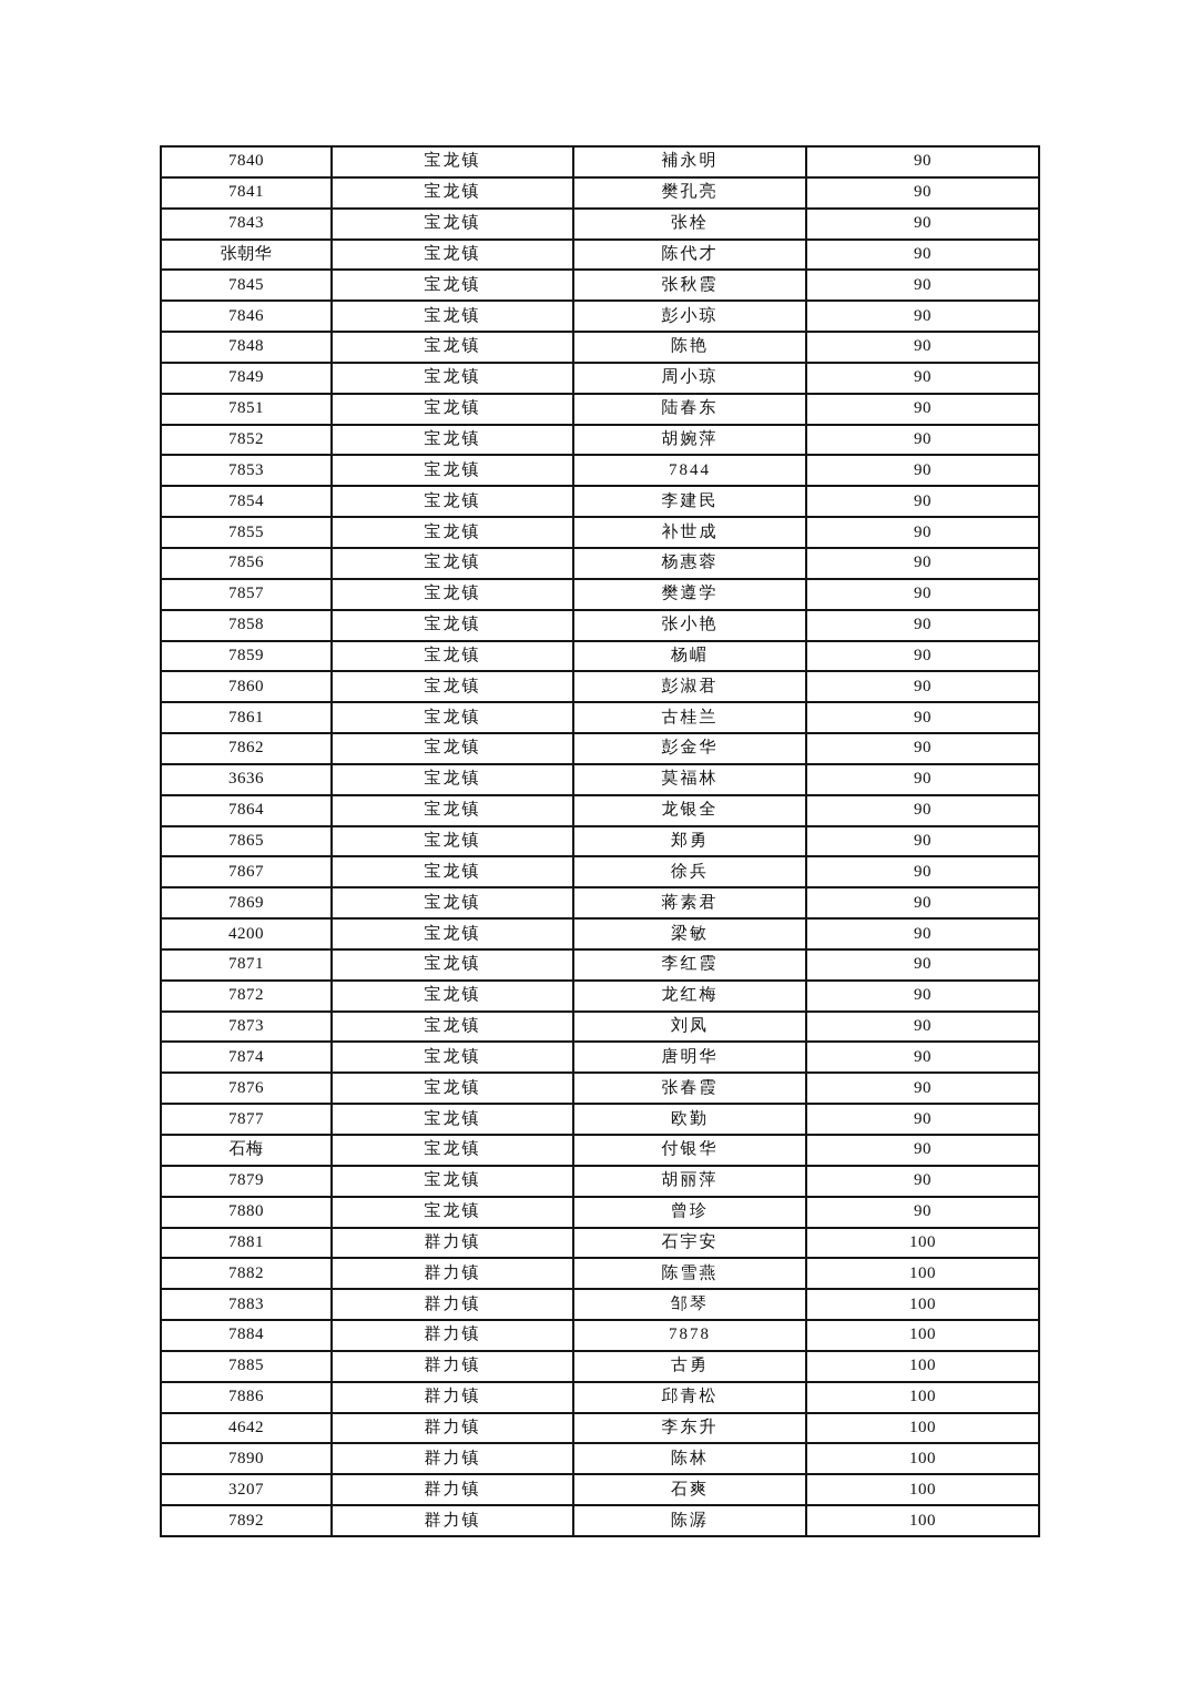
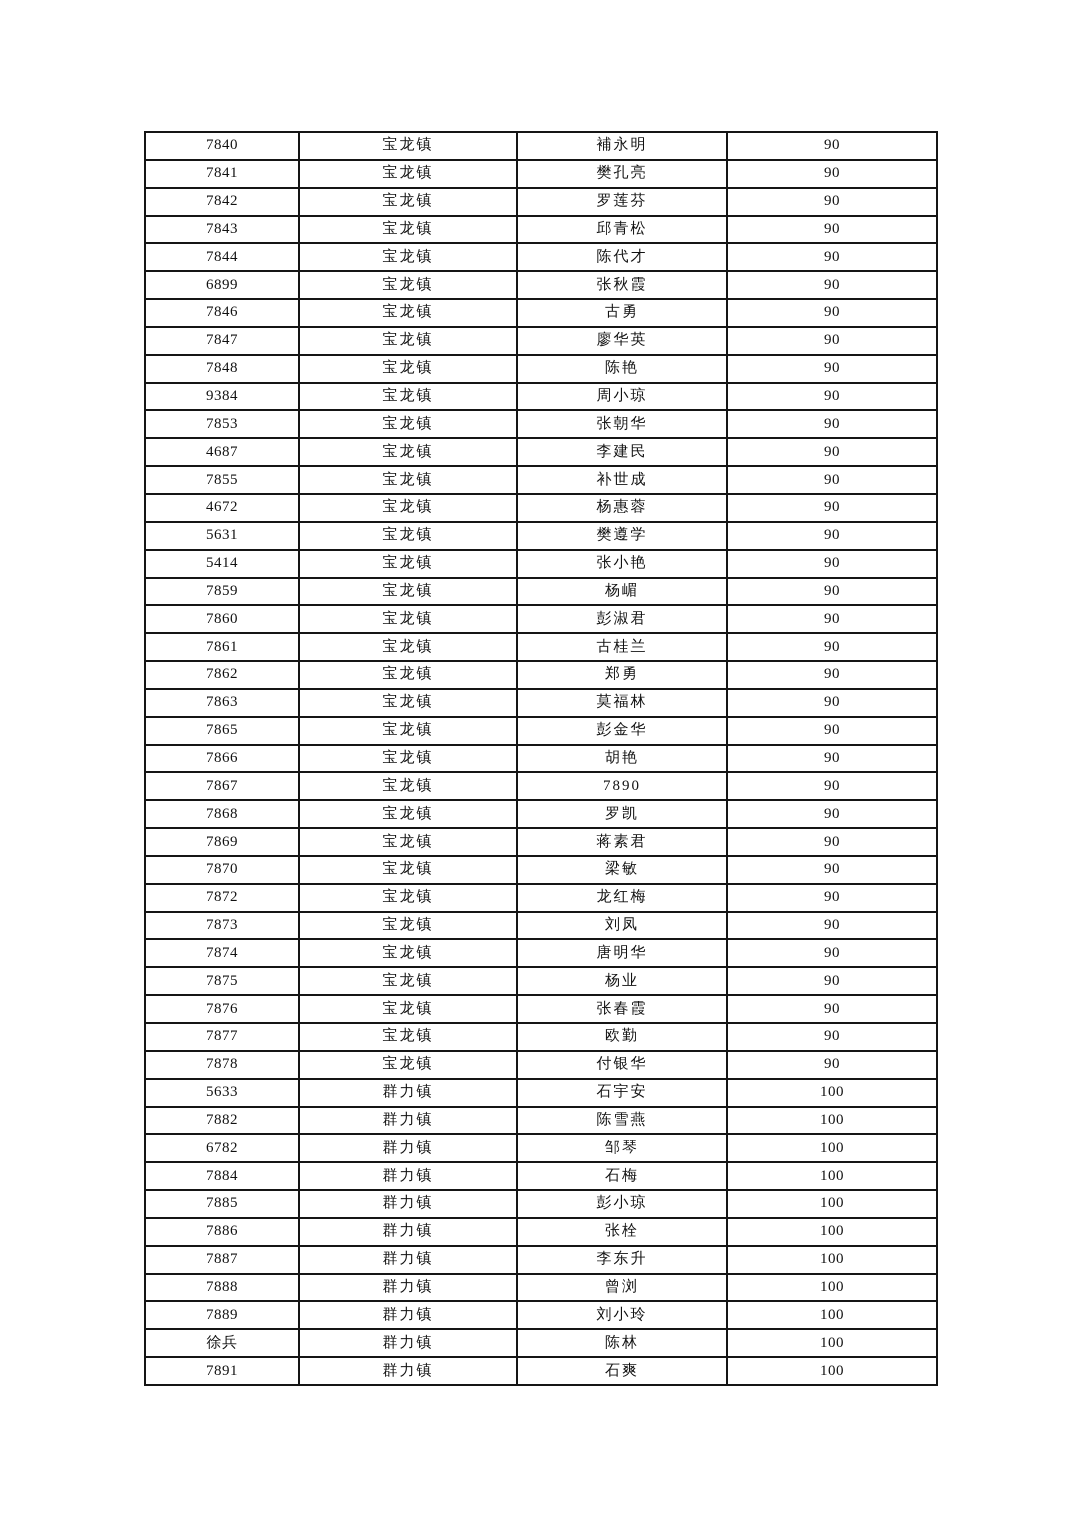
  7840	宝龙镇	補永明	90
  7841	宝龙镇	樊孔亮	90
+ 7842	宝龙镇	罗莲芬	90
- 7843	宝龙镇	张栓	90
+ 7843	宝龙镇	邱青松	90
- 张朝华	宝龙镇	陈代才	90
+ 7844	宝龙镇	陈代才	90
- 7845	宝龙镇	张秋霞	90
+ 6899	宝龙镇	张秋霞	90
- 7846	宝龙镇	彭小琼	90
+ 7846	宝龙镇	古勇	90
+ 7847	宝龙镇	廖华英	90
  7848	宝龙镇	陈艳	90
- 7849	宝龙镇	周小琼	90
+ 9384	宝龙镇	周小琼	90
- 7851	宝龙镇	陆春东	90
- 7852	宝龙镇	胡婉萍	90
- 7853	宝龙镇	7844	90
+ 7853	宝龙镇	张朝华	90
- 7854	宝龙镇	李建民	90
+ 4687	宝龙镇	李建民	90
  7855	宝龙镇	补世成	90
- 7856	宝龙镇	杨惠蓉	90
+ 4672	宝龙镇	杨惠蓉	90
- 7857	宝龙镇	樊遵学	90
+ 5631	宝龙镇	樊遵学	90
- 7858	宝龙镇	张小艳	90
+ 5414	宝龙镇	张小艳	90
  7859	宝龙镇	杨嵋	90
  7860	宝龙镇	彭淑君	90
  7861	宝龙镇	古桂兰	90
- 7862	宝龙镇	彭金华	90
+ 7862	宝龙镇	郑勇	90
- 3636	宝龙镇	莫福林	90
+ 7863	宝龙镇	莫福林	90
- 7864	宝龙镇	龙银全	90
- 7865	宝龙镇	郑勇	90
+ 7865	宝龙镇	彭金华	90
+ 7866	宝龙镇	胡艳	90
- 7867	宝龙镇	徐兵	90
+ 7867	宝龙镇	7890	90
+ 7868	宝龙镇	罗凯	90
  7869	宝龙镇	蒋素君	90
- 4200	宝龙镇	梁敏	90
+ 7870	宝龙镇	梁敏	90
- 7871	宝龙镇	李红霞	90
  7872	宝龙镇	龙红梅	90
  7873	宝龙镇	刘凤	90
  7874	宝龙镇	唐明华	90
+ 7875	宝龙镇	杨业	90
  7876	宝龙镇	张春霞	90
  7877	宝龙镇	欧勤	90
- 石梅	宝龙镇	付银华	90
+ 7878	宝龙镇	付银华	90
- 7879	宝龙镇	胡丽萍	90
- 7880	宝龙镇	曾珍	90
- 7881	群力镇	石宇安	100
+ 5633	群力镇	石宇安	100
  7882	群力镇	陈雪燕	100
- 7883	群力镇	邹琴	100
+ 6782	群力镇	邹琴	100
- 7884	群力镇	7878	100
+ 7884	群力镇	石梅	100
- 7885	群力镇	古勇	100
+ 7885	群力镇	彭小琼	100
- 7886	群力镇	邱青松	100
+ 7886	群力镇	张栓	100
- 4642	群力镇	李东升	100
+ 7887	群力镇	李东升	100
+ 7888	群力镇	曾浏	100
+ 7889	群力镇	刘小玲	100
- 7890	群力镇	陈林	100
+ 徐兵	群力镇	陈林	100
- 3207	群力镇	石爽	100
+ 7891	群力镇	石爽	100
- 7892	群力镇	陈潺	100
